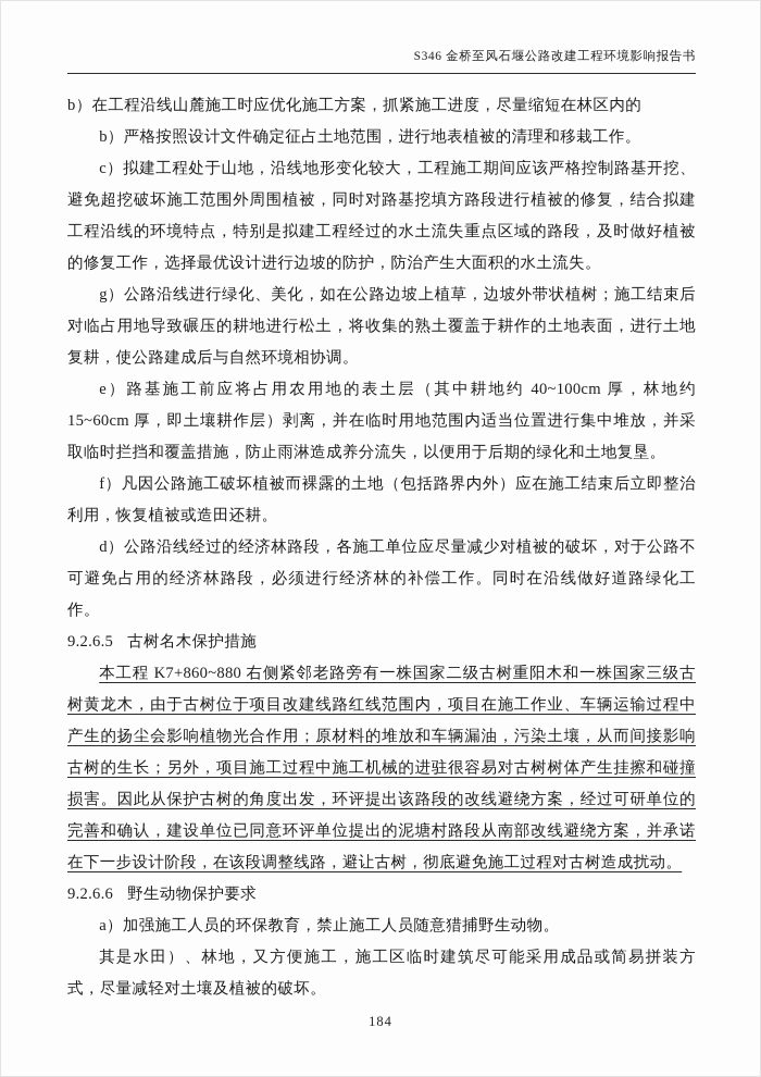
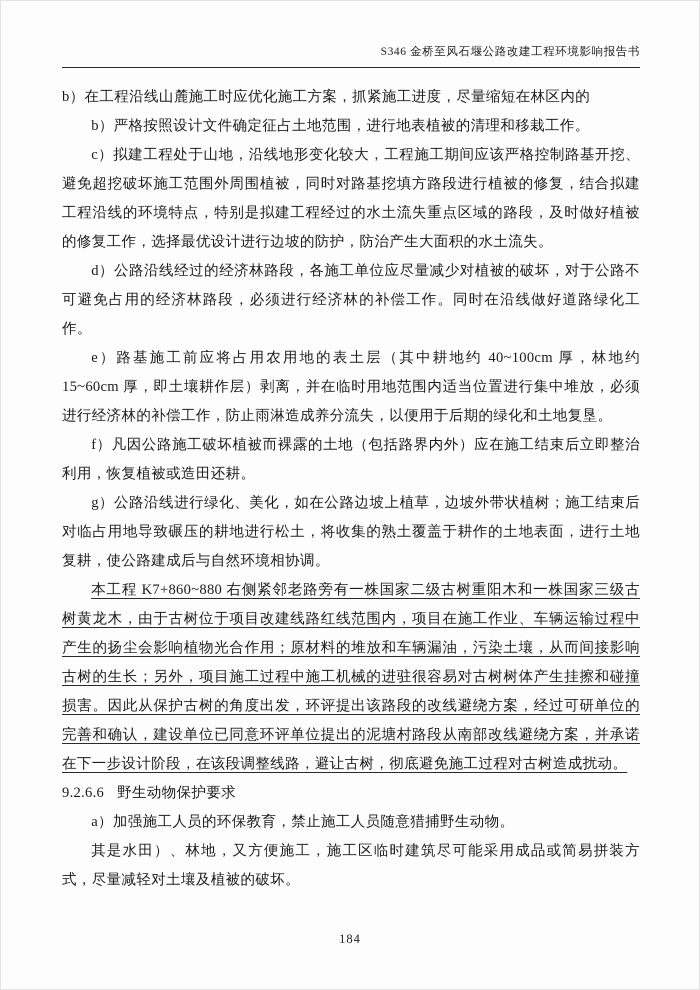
  S346 金桥至风石堰公路改建工程环境影响报告书
  b）在工程沿线山麓施工时应优化施工方案，抓紧施工进度，尽量缩短在林区内的
  b）严格按照设计文件确定征占土地范围，进行地表植被的清理和移栽工作。
  c）拟建工程处于山地，沿线地形变化较大，工程施工期间应该严格控制路基开挖、避免超挖破坏施工范围外周围植被，同时对路基挖填方路段进行植被的修复，结合拟建工程沿线的环境特点，特别是拟建工程经过的水土流失重点区域的路段，及时做好植被的修复工作，选择最优设计进行边坡的防护，防治产生大面积的水土流失。
- g）公路沿线进行绿化、美化，如在公路边坡上植草，边坡外带状植树；施工结束后对临占用地导致碾压的耕地进行松土，将收集的熟土覆盖于耕作的土地表面，进行土地复耕，使公路建成后与自然环境相协调。
+ d）公路沿线经过的经济林路段，各施工单位应尽量减少对植被的破坏，对于公路不可避免占用的经济林路段，必须进行经济林的补偿工作。同时在沿线做好道路绿化工作。
- e）路基施工前应将占用农用地的表土层（其中耕地约 40~100cm 厚，林地约 15~60cm 厚，即土壤耕作层）剥离，并在临时用地范围内适当位置进行集中堆放，并采取临时拦挡和覆盖措施，防止雨淋造成养分流失，以便用于后期的绿化和土地复垦。
+ e）路基施工前应将占用农用地的表土层（其中耕地约 40~100cm 厚，林地约 15~60cm 厚，即土壤耕作层）剥离，并在临时用地范围内适当位置进行集中堆放，必须进行经济林的补偿工作，防止雨淋造成养分流失，以便用于后期的绿化和土地复垦。
  f）凡因公路施工破坏植被而裸露的土地（包括路界内外）应在施工结束后立即整治利用，恢复植被或造田还耕。
- d）公路沿线经过的经济林路段，各施工单位应尽量减少对植被的破坏，对于公路不可避免占用的经济林路段，必须进行经济林的补偿工作。同时在沿线做好道路绿化工作。
+ g）公路沿线进行绿化、美化，如在公路边坡上植草，边坡外带状植树；施工结束后对临占用地导致碾压的耕地进行松土，将收集的熟土覆盖于耕作的土地表面，进行土地复耕，使公路建成后与自然环境相协调。
- 9.2.6.5 古树名木保护措施
  本工程 K7+860~880 右侧紧邻老路旁有一株国家二级古树重阳木和一株国家三级古树黄龙木，由于古树位于项目改建线路红线范围内，项目在施工作业、车辆运输过程中产生的扬尘会影响植物光合作用；原材料的堆放和车辆漏油，污染土壤，从而间接影响古树的生长；另外，项目施工过程中施工机械的进驻很容易对古树树体产生挂擦和碰撞损害。因此从保护古树的角度出发，环评提出该路段的改线避绕方案，经过可研单位的完善和确认，建设单位已同意环评单位提出的泥塘村路段从南部改线避绕方案，并承诺在下一步设计阶段，在该段调整线路，避让古树，彻底避免施工过程对古树造成扰动。
  9.2.6.6 野生动物保护要求
  a）加强施工人员的环保教育，禁止施工人员随意猎捕野生动物。
  其是水田）、林地，又方便施工，施工区临时建筑尽可能采用成品或简易拼装方式，尽量减轻对土壤及植被的破坏。
  184
